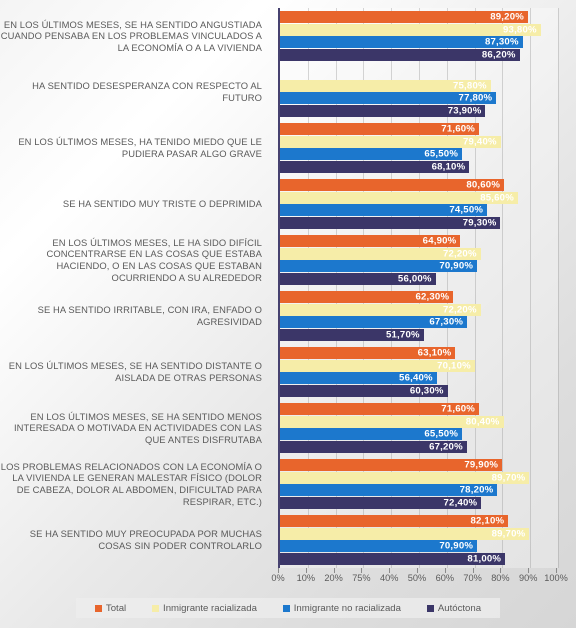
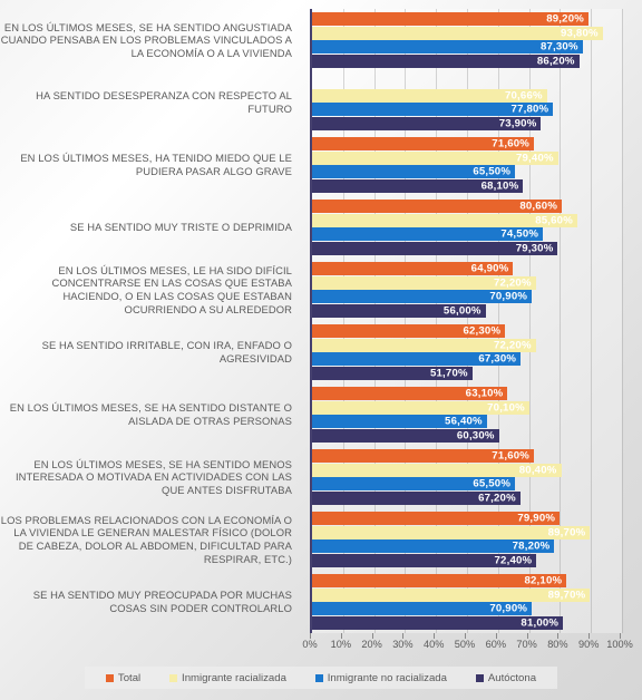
  EN LOS ÚLTIMOS MESES, SE HA SENTIDO ANGUSTIADA CUANDO PENSABA EN LOS PROBLEMAS VINCULADOS A LA ECONOMÍA O A LA VIVIENDA
  HA SENTIDO DESESPERANZA CON RESPECTO AL FUTURO
  EN LOS ÚLTIMOS MESES, HA TENIDO MIEDO QUE LE PUDIERA PASAR ALGO GRAVE
  SE HA SENTIDO MUY TRISTE O DEPRIMIDA
  EN LOS ÚLTIMOS MESES, LE HA SIDO DIFÍCIL CONCENTRARSE EN LAS COSAS QUE ESTABA HACIENDO, O EN LAS COSAS QUE ESTABAN OCURRIENDO A SU ALREDEDOR
  SE HA SENTIDO IRRITABLE, CON IRA, ENFADO O AGRESIVIDAD
  EN LOS ÚLTIMOS MESES, SE HA SENTIDO DISTANTE O AISLADA DE OTRAS PERSONAS
  EN LOS ÚLTIMOS MESES, SE HA SENTIDO MENOS INTERESADA O MOTIVADA EN ACTIVIDADES CON LAS QUE ANTES DISFRUTABA
  LOS PROBLEMAS RELACIONADOS CON LA ECONOMÍA O LA VIVIENDA LE GENERAN MALESTAR FÍSICO (DOLOR DE CABEZA, DOLOR AL ABDOMEN, DIFICULTAD PARA RESPIRAR, ETC.)
  SE HA SENTIDO MUY PREOCUPADA POR MUCHAS COSAS SIN PODER CONTROLARLO
  89,20%
  93,80%
  87,30%
  86,20%
- 75,80%
+ 70,66%
  77,80%
  73,90%
  71,60%
  79,40%
  65,50%
  68,10%
  80,60%
  85,60%
  74,50%
  79,30%
  64,90%
  72,20%
  70,90%
  56,00%
  62,30%
  72,20%
  67,30%
  51,70%
  63,10%
  70,10%
  56,40%
  60,30%
  71,60%
  80,40%
  65,50%
  67,20%
  79,90%
  89,70%
  78,20%
  72,40%
  82,10%
  89,70%
  70,90%
  81,00%
  0%
  10%
  20%
- 75%
+ 30%
  40%
  50%
  60%
  70%
  80%
  90%
  100%
  Total
  Inmigrante racializada
  Inmigrante no racializada
  Autóctona
